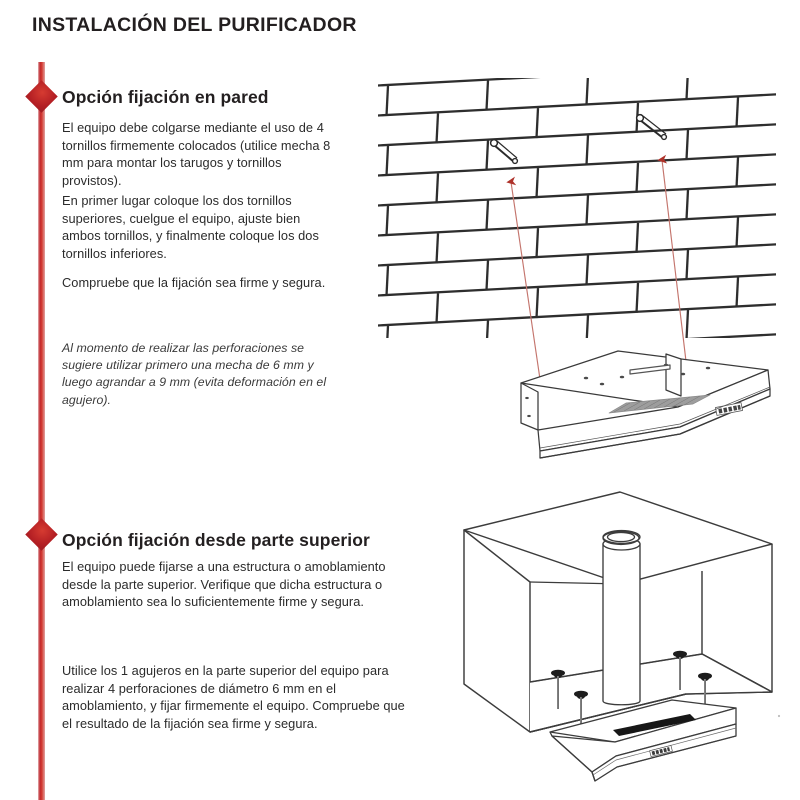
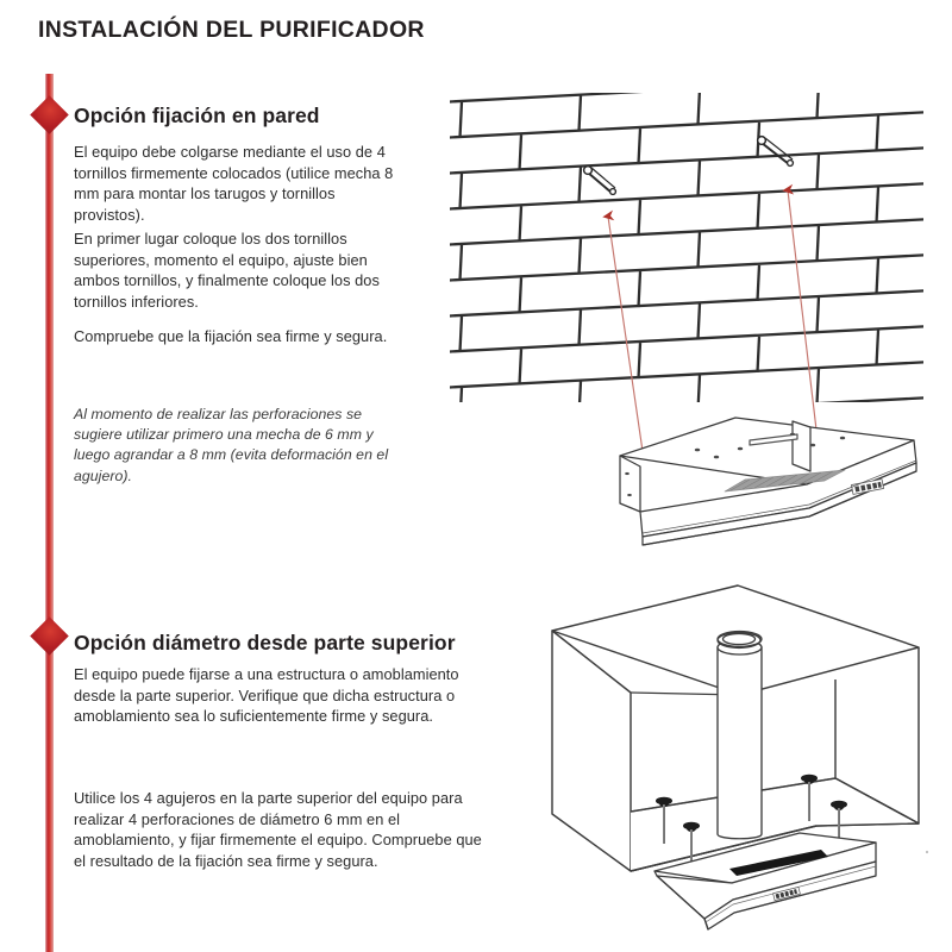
  INSTALACIÓN DEL PURIFICADOR
  Opción fijación en pared
  El equipo debe colgarse mediante el uso de 4 tornillos firmemente colocados (utilice mecha 8 mm para montar los tarugos y tornillos provistos).
- En primer lugar coloque los dos tornillos superiores, cuelgue el equipo, ajuste bien ambos tornillos, y finalmente coloque los dos tornillos inferiores.
+ En primer lugar coloque los dos tornillos superiores, momento el equipo, ajuste bien ambos tornillos, y finalmente coloque los dos tornillos inferiores.
  Compruebe que la fijación sea firme y segura.
- Al momento de realizar las perforaciones se sugiere utilizar primero una mecha de 6 mm y luego agrandar a 9 mm (evita deformación en el agujero).
+ Al momento de realizar las perforaciones se sugiere utilizar primero una mecha de 6 mm y luego agrandar a 8 mm (evita deformación en el agujero).
- Opción fijación desde parte superior
+ Opción diámetro desde parte superior
  El equipo puede fijarse a una estructura o amoblamiento desde la parte superior. Verifique que dicha estructura o amoblamiento sea lo suficientemente firme y segura.
- Utilice los 1 agujeros en la parte superior del equipo para realizar 4 perforaciones de diámetro 6 mm en el amoblamiento, y fijar firmemente el equipo. Compruebe que el resultado de la fijación sea firme y segura.
+ Utilice los 4 agujeros en la parte superior del equipo para realizar 4 perforaciones de diámetro 6 mm en el amoblamiento, y fijar firmemente el equipo. Compruebe que el resultado de la fijación sea firme y segura.
